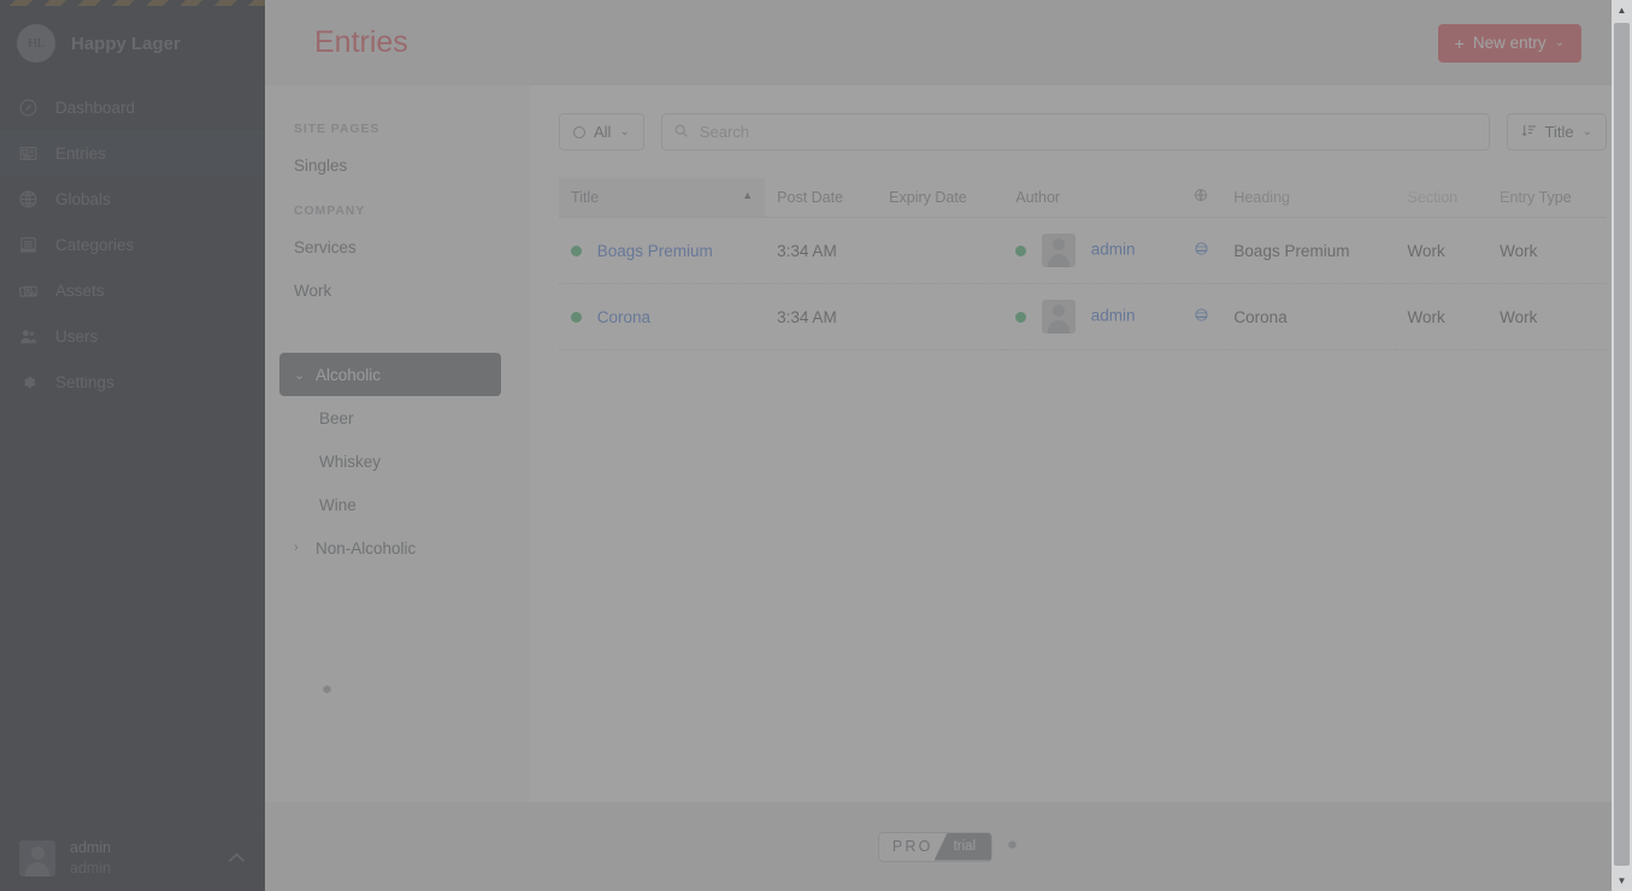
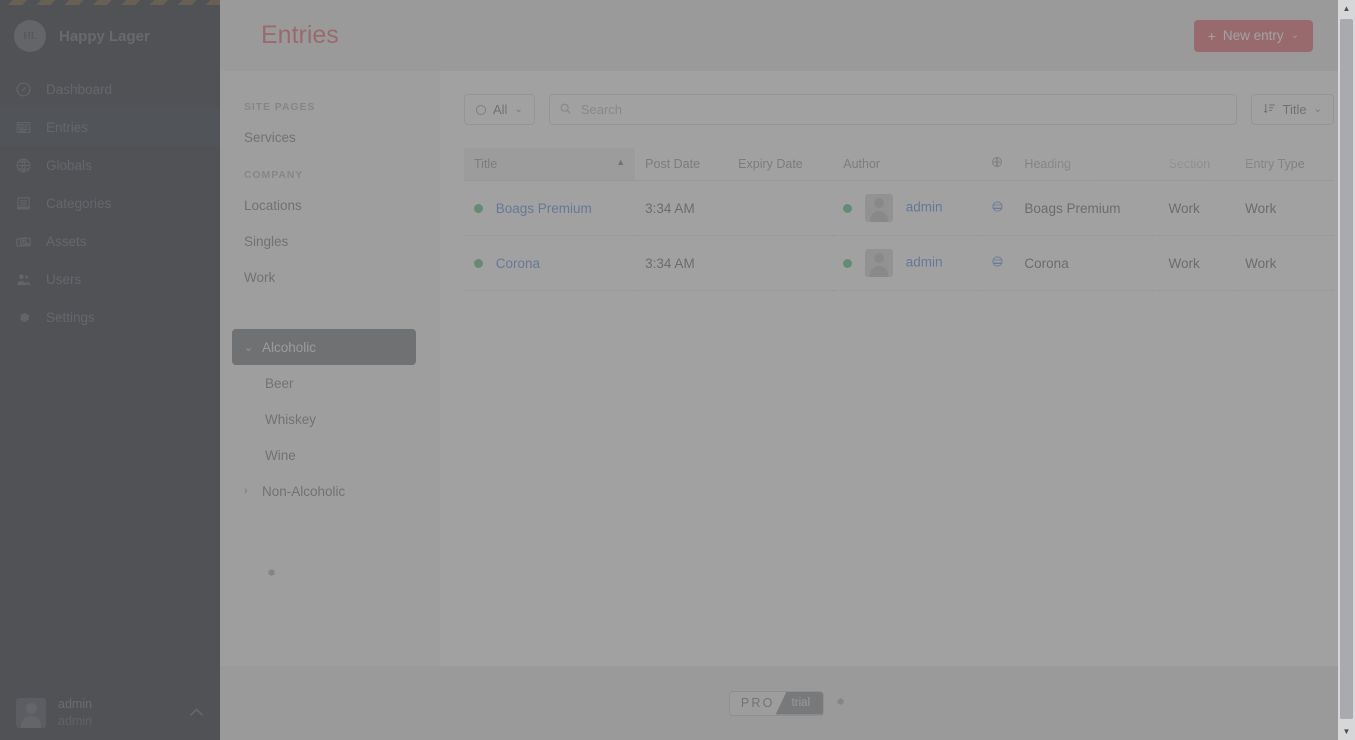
  admin
  Entries
  +
  New entry
  ⌄
  SITE PAGES
- Singles
+ Services
  COMPANY
+ Locations
- Services
+ Singles
  Work
  ⌄
  Alcoholic
  Beer
  Whiskey
  Wine
  ›
  Non-Alcoholic
  All
  ⌄
  Search
  Title
  ⌄
  Boags Premium	3:34 AM		admin		Boags Premium	Work	Work
  Corona	3:34 AM		admin		Corona	Work	Work
  PRO
  trial
  ▲
  ▼
